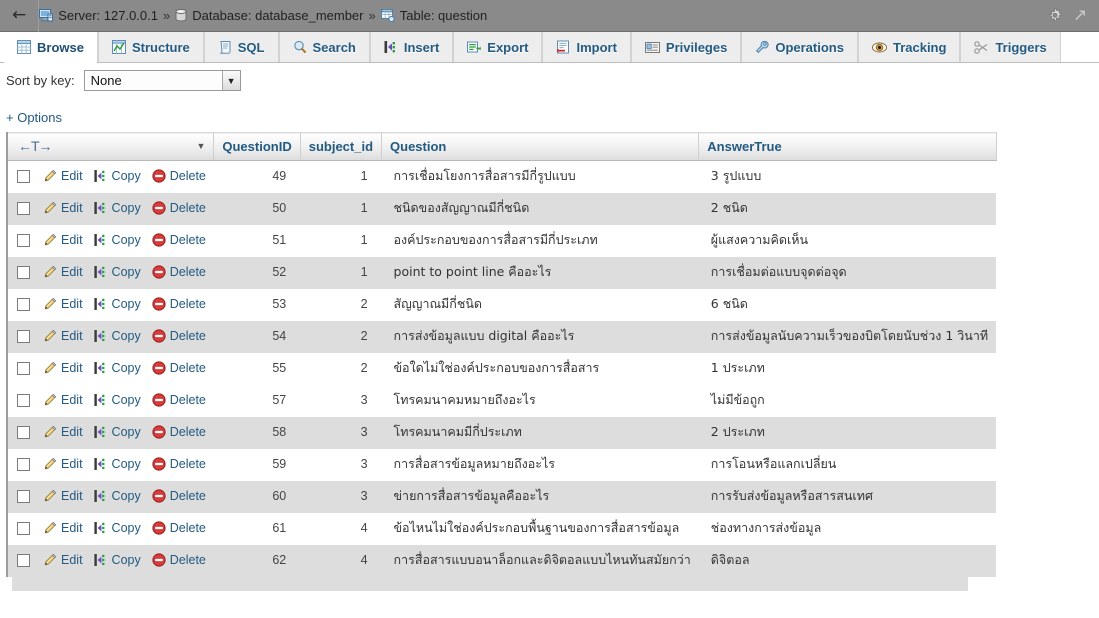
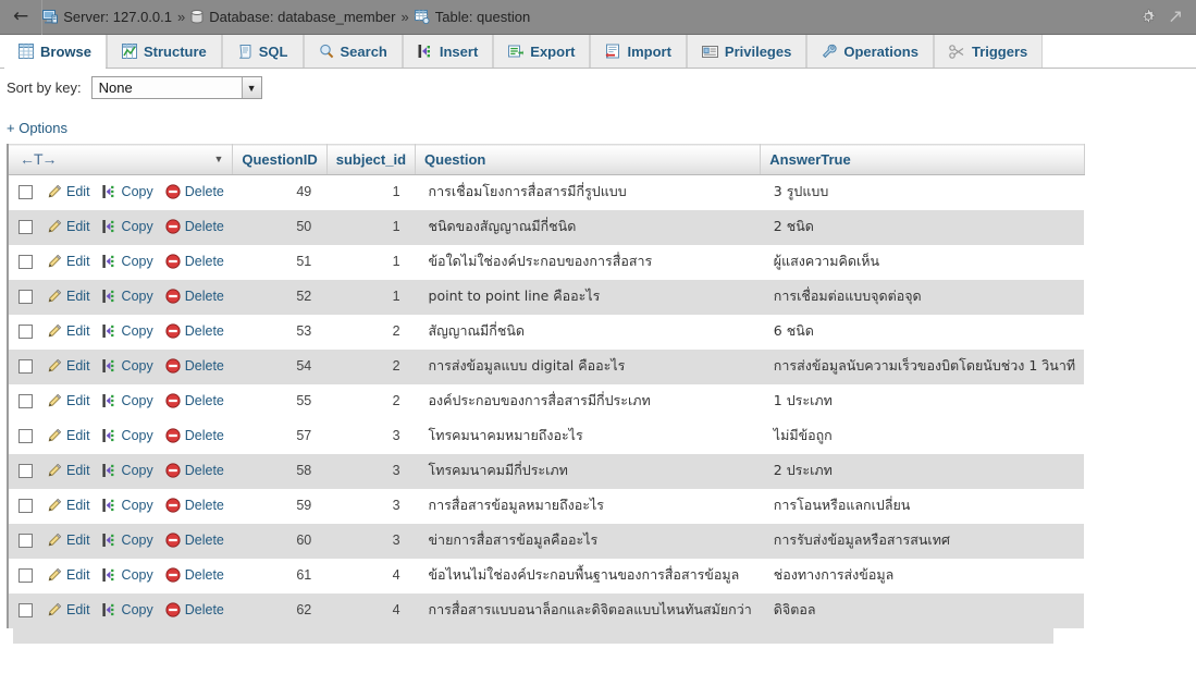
  ←
  Server: 127.0.0.1
  »
  Database: database_member
  »
  Table: question
  ↗
  Browse
  Structure
  SQL
  Search
  Insert
  Export
  Import
  Privileges
  Operations
- Tracking
  Triggers
  Sort by key:
  None
  ▼
  + Options
  ←T→ ▼	QuestionID	subject_id	Question	AnswerTrue
  Edit Copy Delete	49	1	การเชื่อมโยงการสื่อสารมีกี่รูปแบบ	3 รูปแบบ
  Edit Copy Delete	50	1	ชนิดของสัญญาณมีกี่ชนิด	2 ชนิด
- Edit Copy Delete	51	1	องค์ประกอบของการสื่อสารมีกี่ประเภท	ผู้แสงความคิดเห็น
+ Edit Copy Delete	51	1	ข้อใดไม่ใช่องค์ประกอบของการสื่อสาร	ผู้แสงความคิดเห็น
  Edit Copy Delete	52	1	point to point line คืออะไร	การเชื่อมต่อแบบจุดต่อจุด
  Edit Copy Delete	53	2	สัญญาณมีกี่ชนิด	6 ชนิด
  Edit Copy Delete	54	2	การส่งข้อมูลแบบ digital คืออะไร	การส่งข้อมูลนับความเร็วของบิตโดยนับช่วง 1 วินาที
- Edit Copy Delete	55	2	ข้อใดไม่ใช่องค์ประกอบของการสื่อสาร	1 ประเภท
+ Edit Copy Delete	55	2	องค์ประกอบของการสื่อสารมีกี่ประเภท	1 ประเภท
  Edit Copy Delete	57	3	โทรคมนาคมหมายถึงอะไร	ไม่มีข้อถูก
  Edit Copy Delete	58	3	โทรคมนาคมมีกี่ประเภท	2 ประเภท
  Edit Copy Delete	59	3	การสื่อสารข้อมูลหมายถึงอะไร	การโอนหรือแลกเปลี่ยน
  Edit Copy Delete	60	3	ข่ายการสื่อสารข้อมูลคืออะไร	การรับส่งข้อมูลหรือสารสนเทศ
  Edit Copy Delete	61	4	ข้อไหนไม่ใช่องค์ประกอบพื้นฐานของการสื่อสารข้อมูล	ช่องทางการส่งข้อมูล
  Edit Copy Delete	62	4	การสื่อสารแบบอนาล็อกและดิจิตอลแบบไหนทันสมัยกว่า	ดิจิตอล
